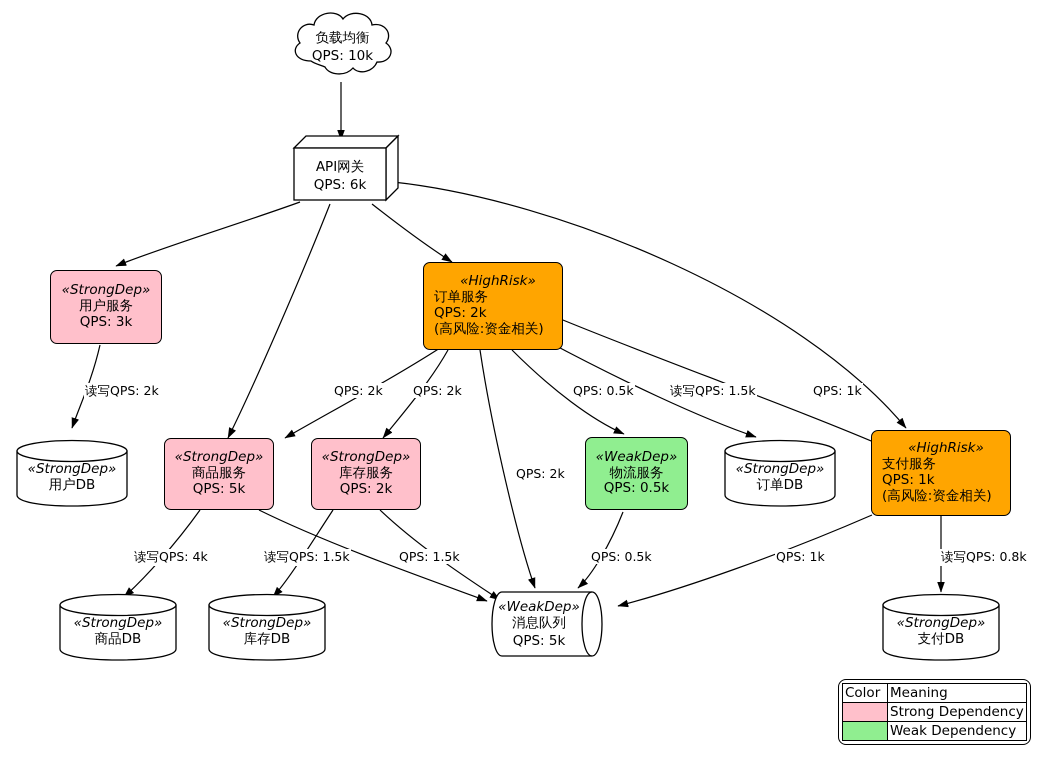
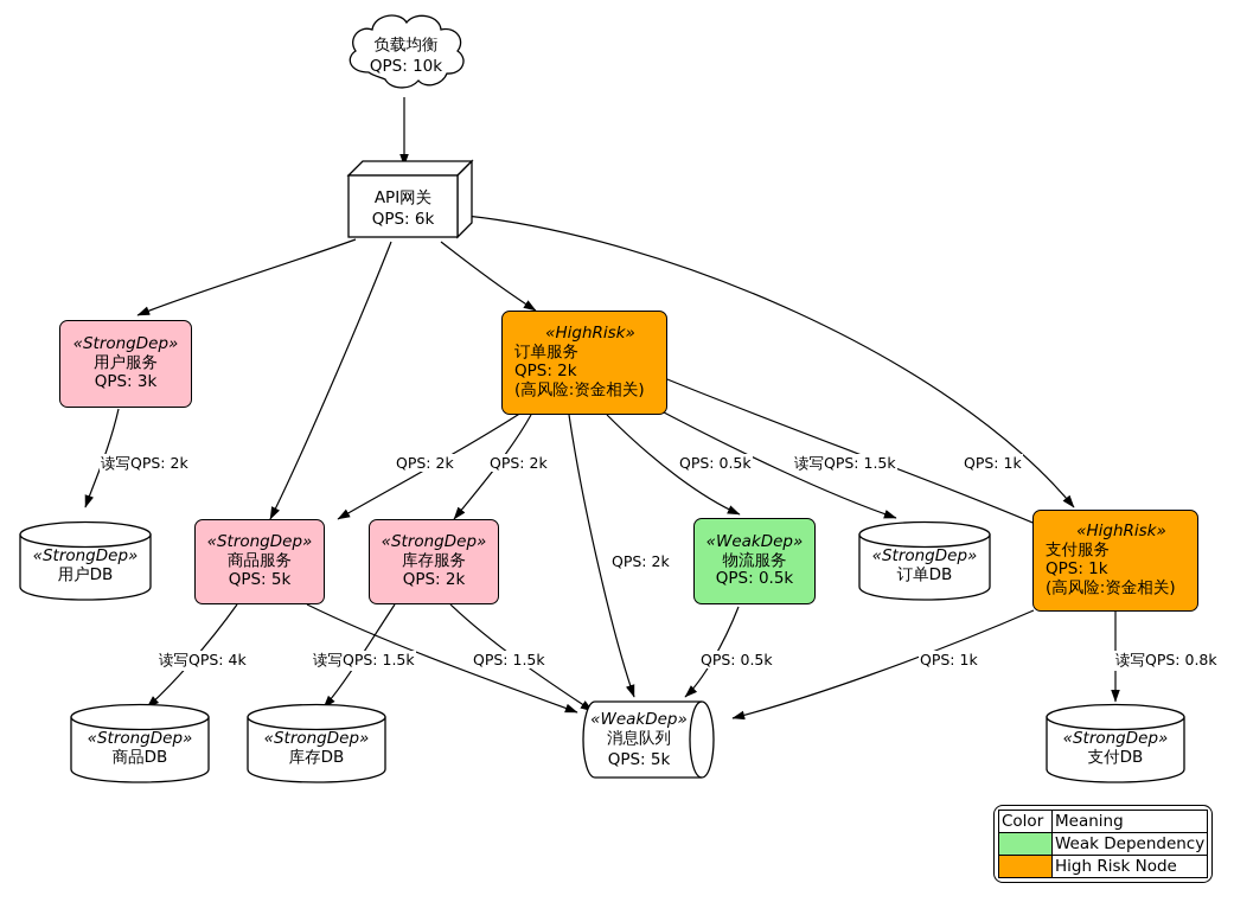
  负载均衡
  QPS: 10k
  API网关
  QPS: 6k
  «StrongDep»
  用户服务
  QPS: 3k
  «HighRisk»
  订单服务
  QPS: 2k
  (高风险:资金相关)
  «StrongDep»
  商品服务
  QPS: 5k
  «StrongDep»
  库存服务
  QPS: 2k
  «WeakDep»
  物流服务
  QPS: 0.5k
  «HighRisk»
  支付服务
  QPS: 1k
  (高风险:资金相关)
  «StrongDep»
  用户DB
  «StrongDep»
  订单DB
  «StrongDep»
  商品DB
  «StrongDep»
  库存DB
  «StrongDep»
  支付DB
  «WeakDep»
  消息队列
  QPS: 5k
  读写QPS: 2k
  QPS: 2k
  QPS: 2k
  QPS: 2k
  QPS: 0.5k
  读写QPS: 1.5k
  QPS: 1k
  读写QPS: 4k
  读写QPS: 1.5k
  QPS: 1.5k
  QPS: 0.5k
  QPS: 1k
  读写QPS: 0.8k
  Color	Meaning
- 	Strong Dependency
  	Weak Dependency
+ 	High Risk Node
